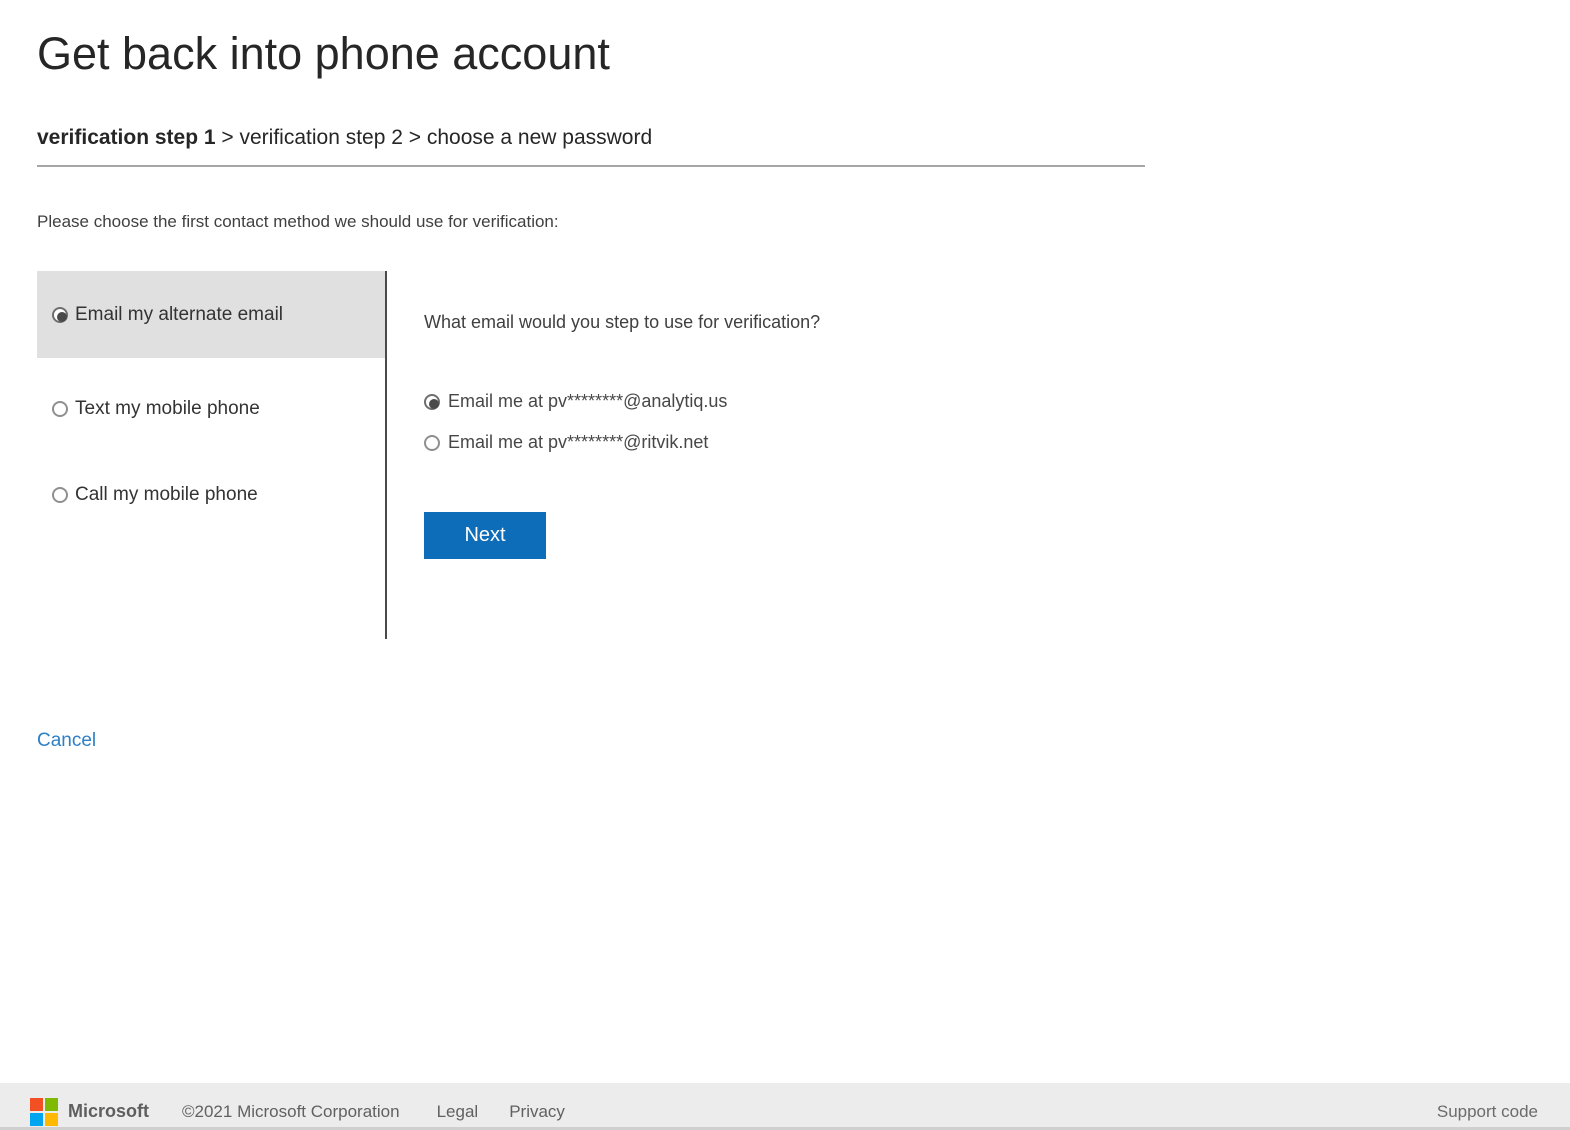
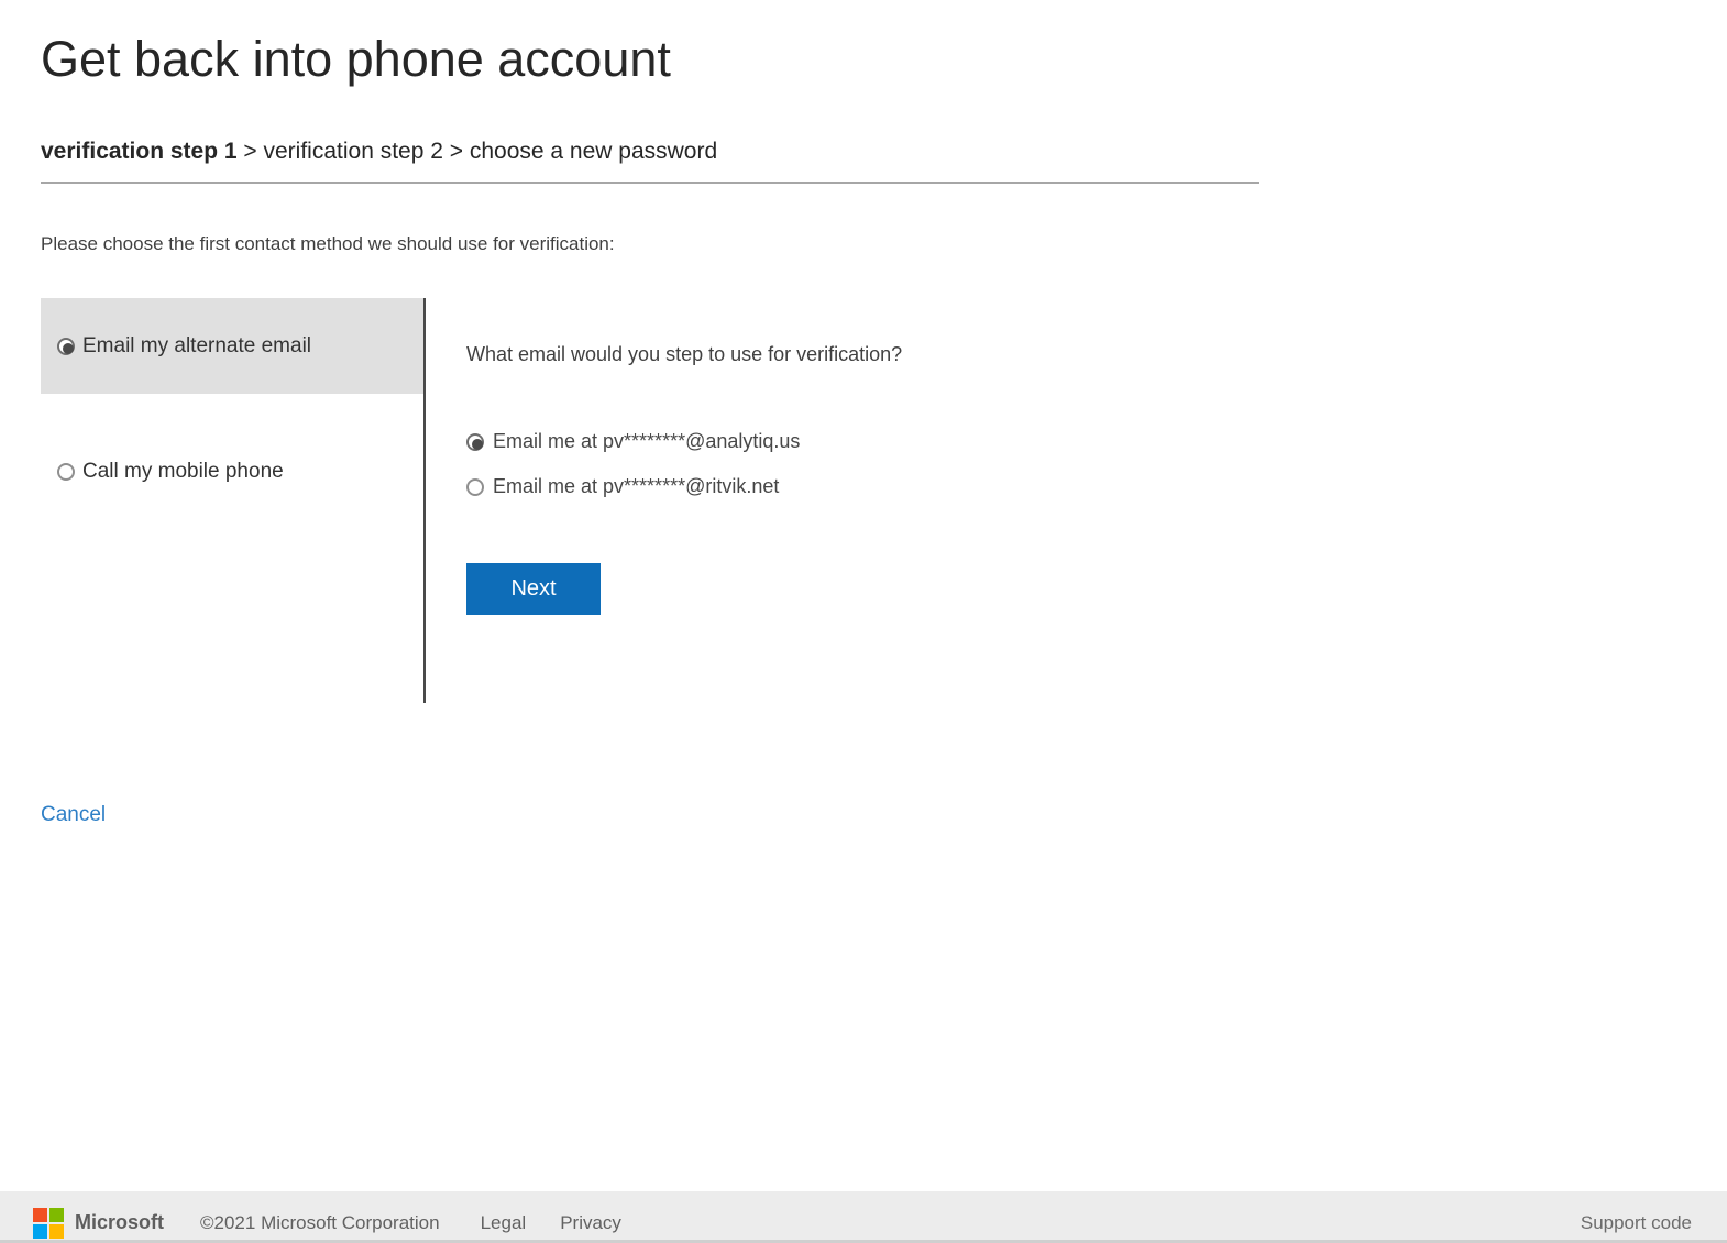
  Get back into phone account
  verification step 1 > verification step 2 > choose a new password
  Please choose the first contact method we should use for verification:
  Email my alternate email
- Text my mobile phone
  Call my mobile phone
  What email would you step to use for verification?
  Email me at pv********@analytiq.us
  Email me at pv********@ritvik.net
  Next
  Cancel
  Microsoft
  ©2021 Microsoft Corporation
  Legal
  Privacy
  Support code
